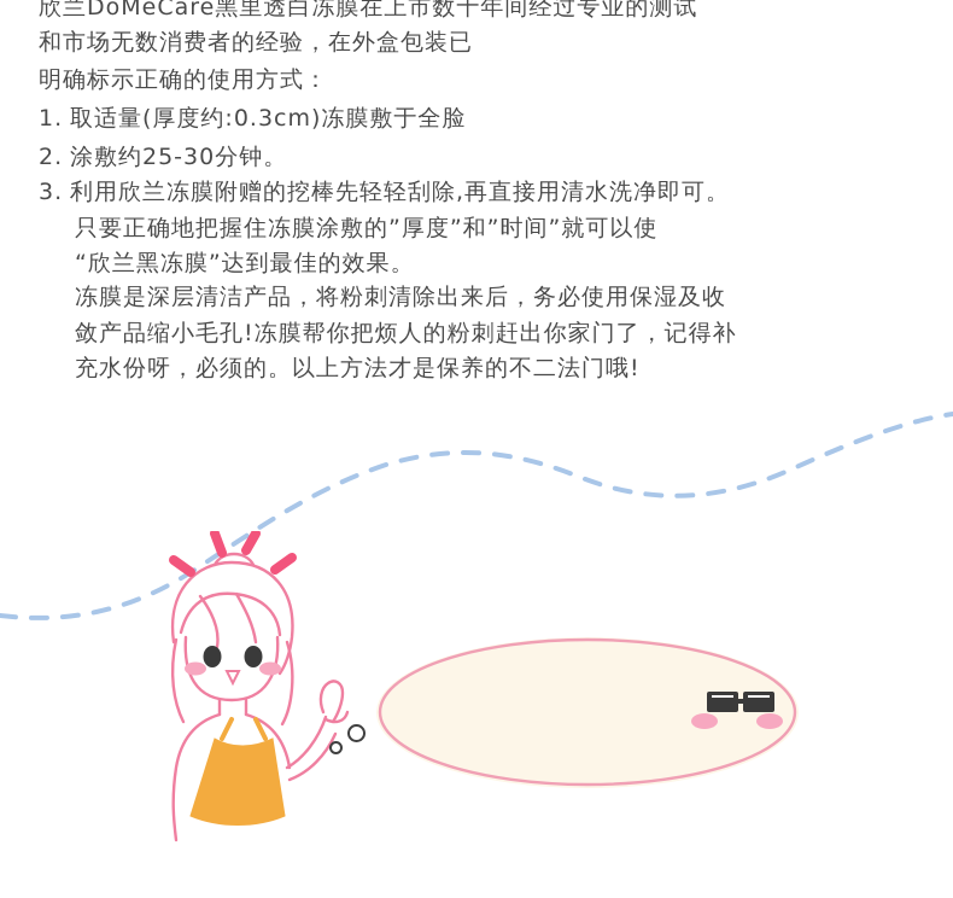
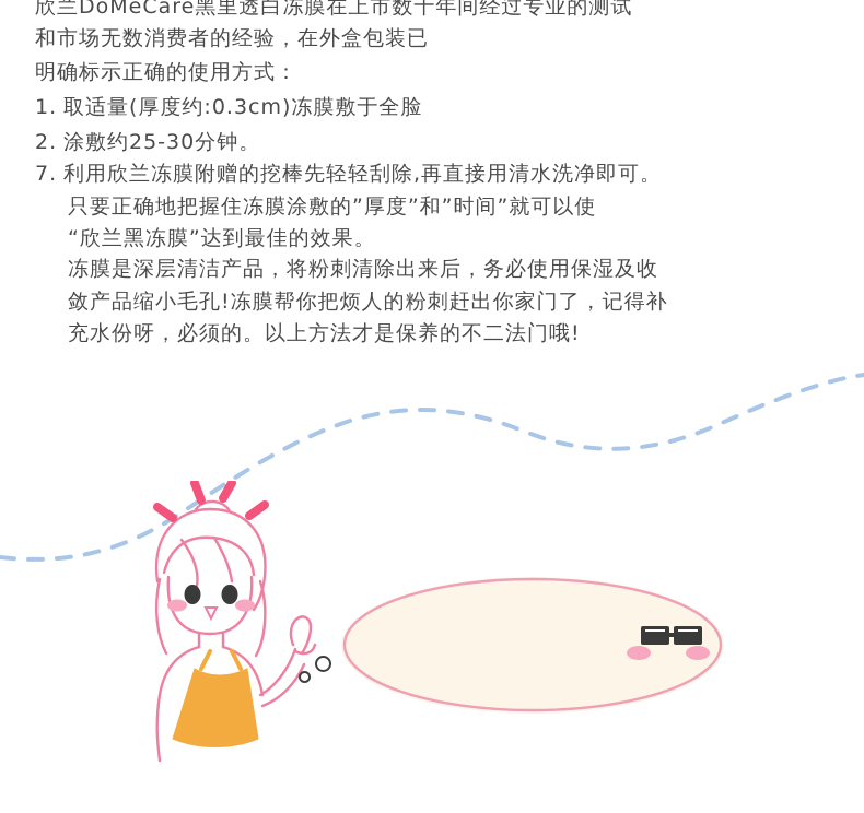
  欣兰DoMeCare黑里透白冻膜在上市数十年间经过专业的测试
  和市场无数消费者的经验，在外盒包装已
  明确标示正确的使用方式：
  1. 取适量(厚度约:0.3cm)冻膜敷于全脸
  2. 涂敷约25-30分钟。
- 3. 利用欣兰冻膜附赠的挖棒先轻轻刮除,再直接用清水洗净即可。
+ 7. 利用欣兰冻膜附赠的挖棒先轻轻刮除,再直接用清水洗净即可。
  只要正确地把握住冻膜涂敷的”厚度”和”时间”就可以使
  “欣兰黑冻膜”达到最佳的效果。
  冻膜是深层清洁产品，将粉刺清除出来后，务必使用保湿及收
  敛产品缩小毛孔!冻膜帮你把烦人的粉刺赶出你家门了，记得补
  充水份呀，必须的。以上方法才是保养的不二法门哦!
